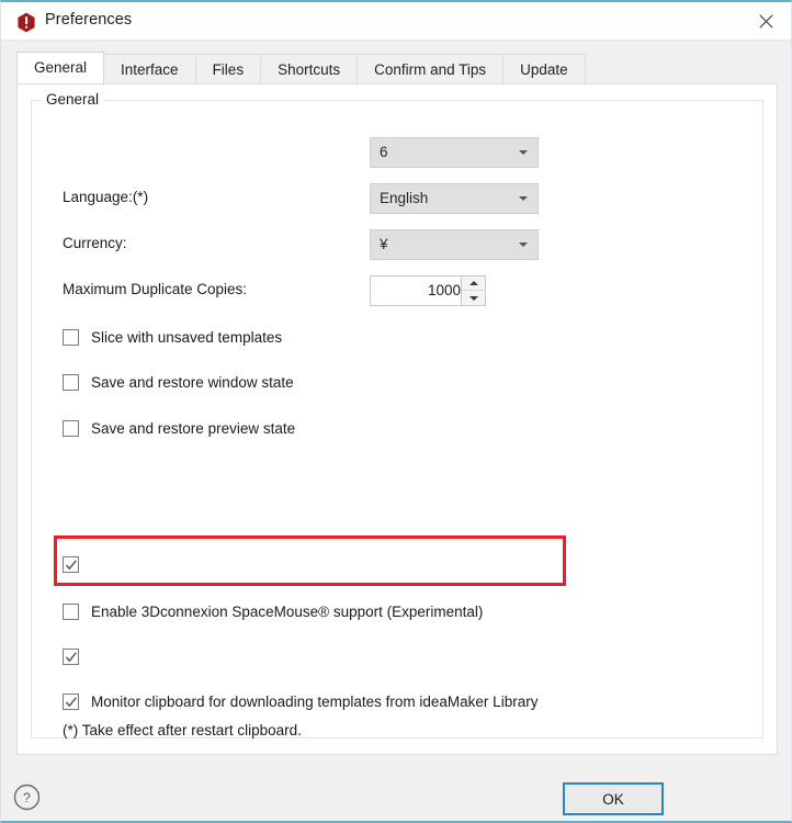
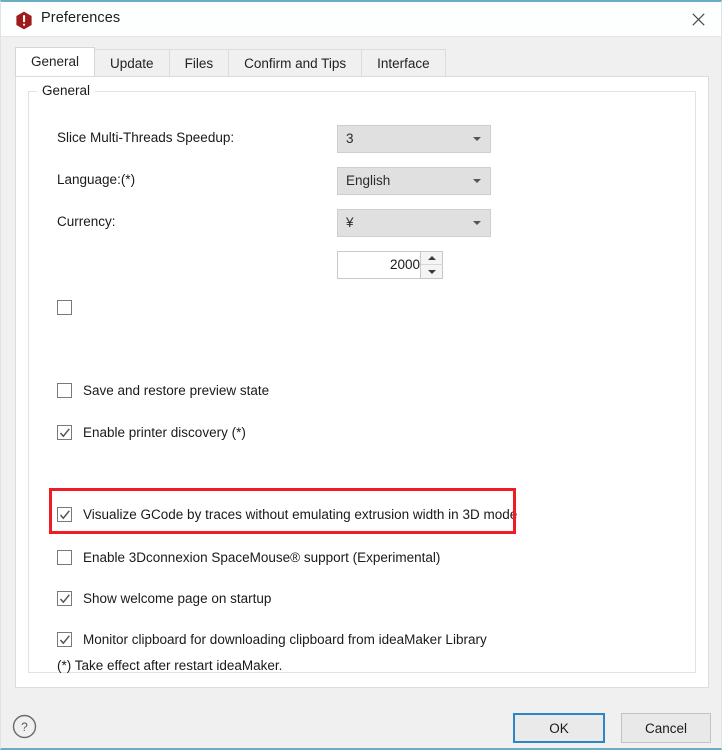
  Preferences
  General
+ Slice Multi-Threads Speedup:
- 6
+ 3
  Language:(*)
  English
  Currency:
  ¥
- Maximum Duplicate Copies:
- 1000
+ 2000
- Slice with unsaved templates
- Save and restore window state
  Save and restore preview state
+ Enable printer discovery (*)
+ Visualize GCode by traces without emulating extrusion width in 3D mode
  Enable 3Dconnexion SpaceMouse® support (Experimental)
+ Show welcome page on startup
- Monitor clipboard for downloading templates from ideaMaker Library
+ Monitor clipboard for downloading clipboard from ideaMaker Library
- (*) Take effect after restart clipboard.
+ (*) Take effect after restart ideaMaker.
  General
- Interface
+ Update
  Files
- Shortcuts
  Confirm and Tips
- Update
+ Interface
  ?
  OK
+ Cancel
